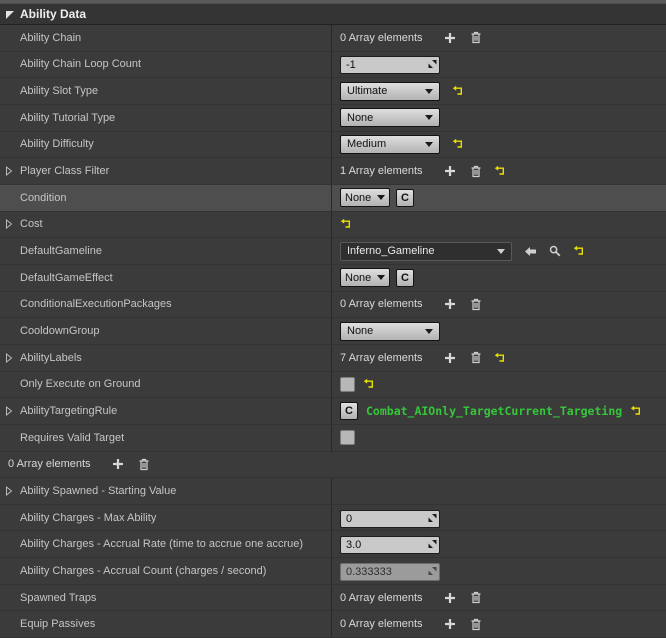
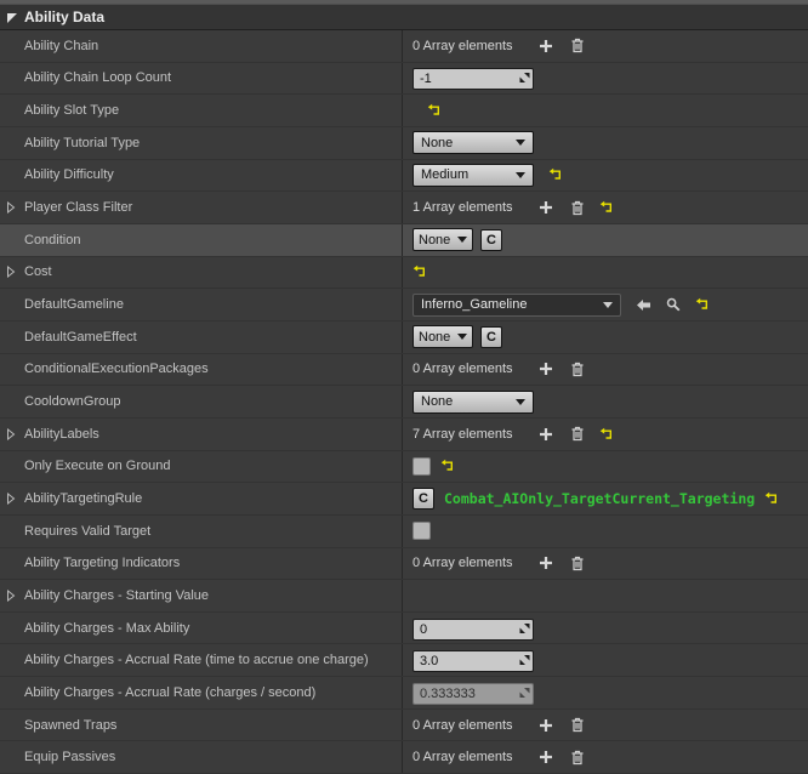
  Ability Data
  Ability Chain
  0 Array elements
  Ability Chain Loop Count
  -1
  Ability Slot Type
- Ultimate
  Ability Tutorial Type
  None
  Ability Difficulty
  Medium
  Player Class Filter
  1 Array elements
  Condition
  None
  C
  Cost
  DefaultGameline
  Inferno_Gameline
  DefaultGameEffect
  None
  C
  ConditionalExecutionPackages
  0 Array elements
  CooldownGroup
  None
  AbilityLabels
  7 Array elements
  Only Execute on Ground
  AbilityTargetingRule
  C
  Combat_AIOnly_TargetCurrent_Targeting
  Requires Valid Target
+ Ability Targeting Indicators
  0 Array elements
- Ability Spawned - Starting Value
+ Ability Charges - Starting Value
  Ability Charges - Max Ability
  0
- Ability Charges - Accrual Rate (time to accrue one accrue)
+ Ability Charges - Accrual Rate (time to accrue one charge)
  3.0
- Ability Charges - Accrual Count (charges / second)
+ Ability Charges - Accrual Rate (charges / second)
  0.333333
  Spawned Traps
  0 Array elements
  Equip Passives
  0 Array elements
